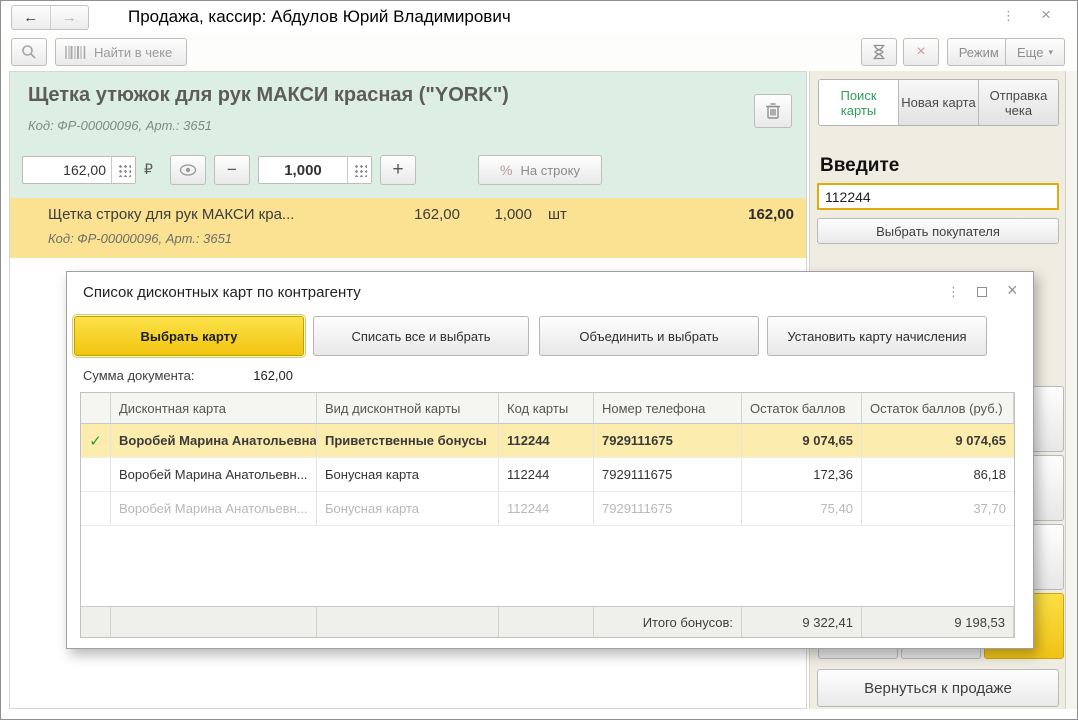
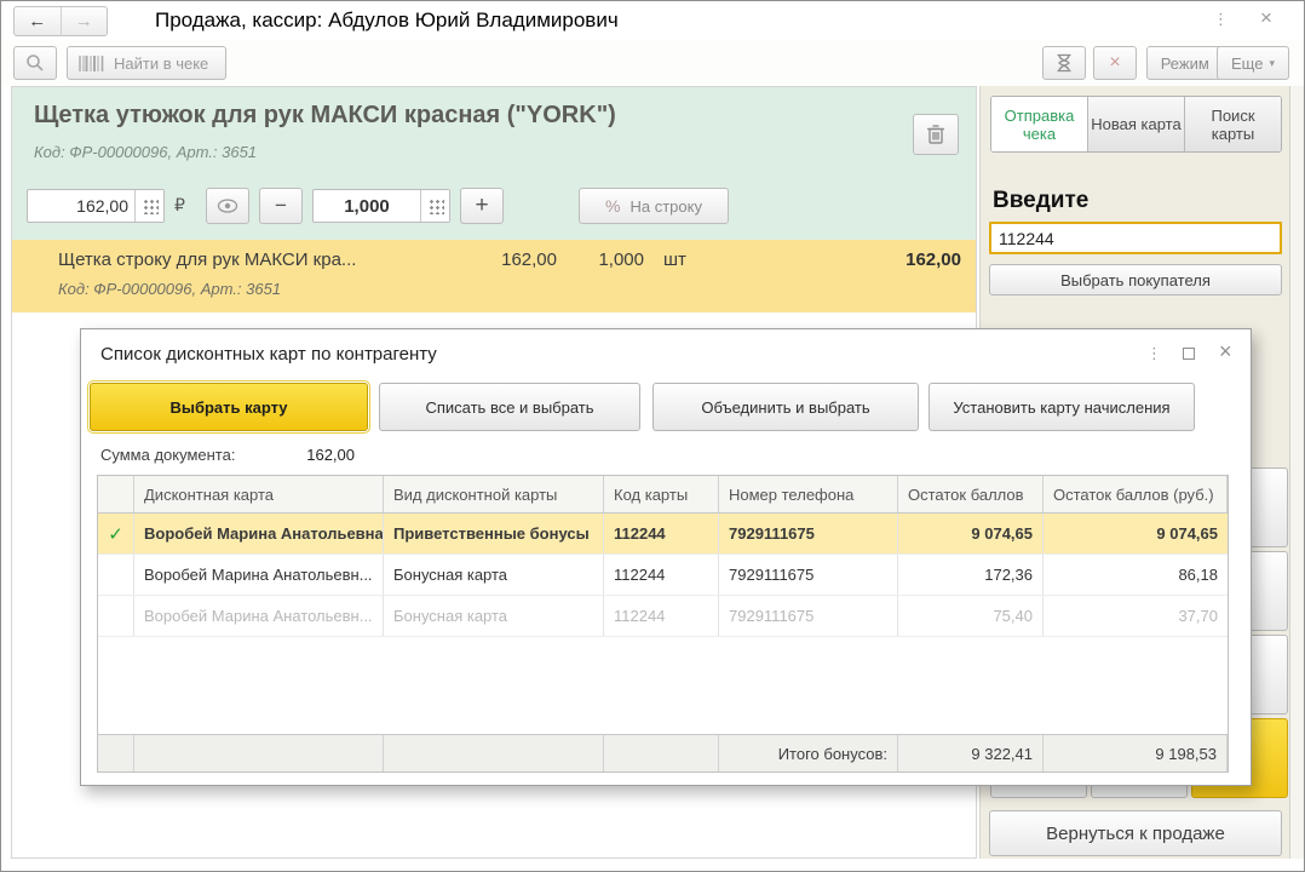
  ←
  →
  Продажа, кассир: Абдулов Юрий Владимирович
  ⋮
  ×
  Найти в чеке
  ×
  Режим
  Еще
  ▾
  Щетка утюжок для рук МАКСИ красная ("YORK")
  Код: ФР-00000096, Арт.: 3651
  162,00
  ₽
  −
  1,000
  +
  %
  На строку
  Щетка строку для рук МАКСИ кра...
  162,00
  1,000
  шт
  162,00
  Код: ФР-00000096, Арт.: 3651
- Поиск карты
+ Отправка чека
  Новая карта
- Отправка чека
+ Поиск карты
  Введите
  112244
  Выбрать покупателя
  Вернуться к продаже
  Список дисконтных карт по контрагенту
  ⋮
  ×
  Выбрать карту
  Списать все и выбрать
  Объединить и выбрать
  Установить карту начисления
  Сумма документа:
  162,00
  Дисконтная карта
  Вид дисконтной карты
  Код карты
  Номер телефона
  Остаток баллов
  Остаток баллов (руб.)
  ✓
  Воробей Марина Анатольевна
  Приветственные бонусы
  112244
  7929111675
  9 074,65
  9 074,65
  Воробей Марина Анатольевн...
  Бонусная карта
  112244
  7929111675
  172,36
  86,18
  Воробей Марина Анатольевн...
  Бонусная карта
  112244
  7929111675
  75,40
  37,70
  Итого бонусов:
  9 322,41
  9 198,53
